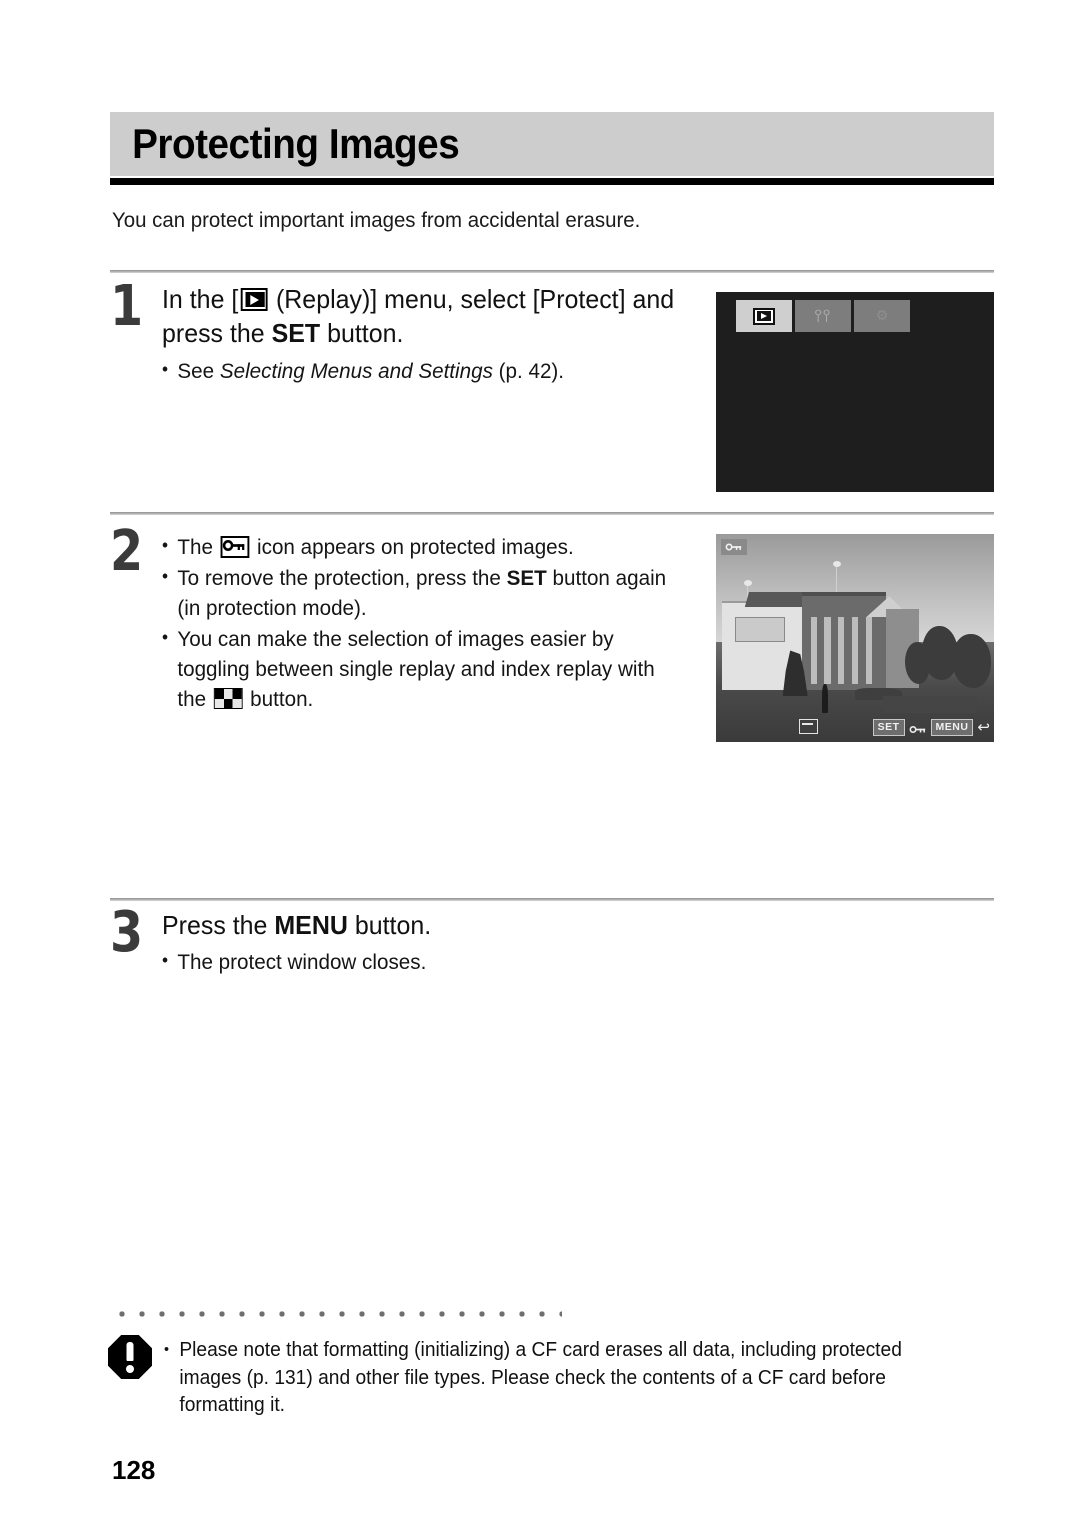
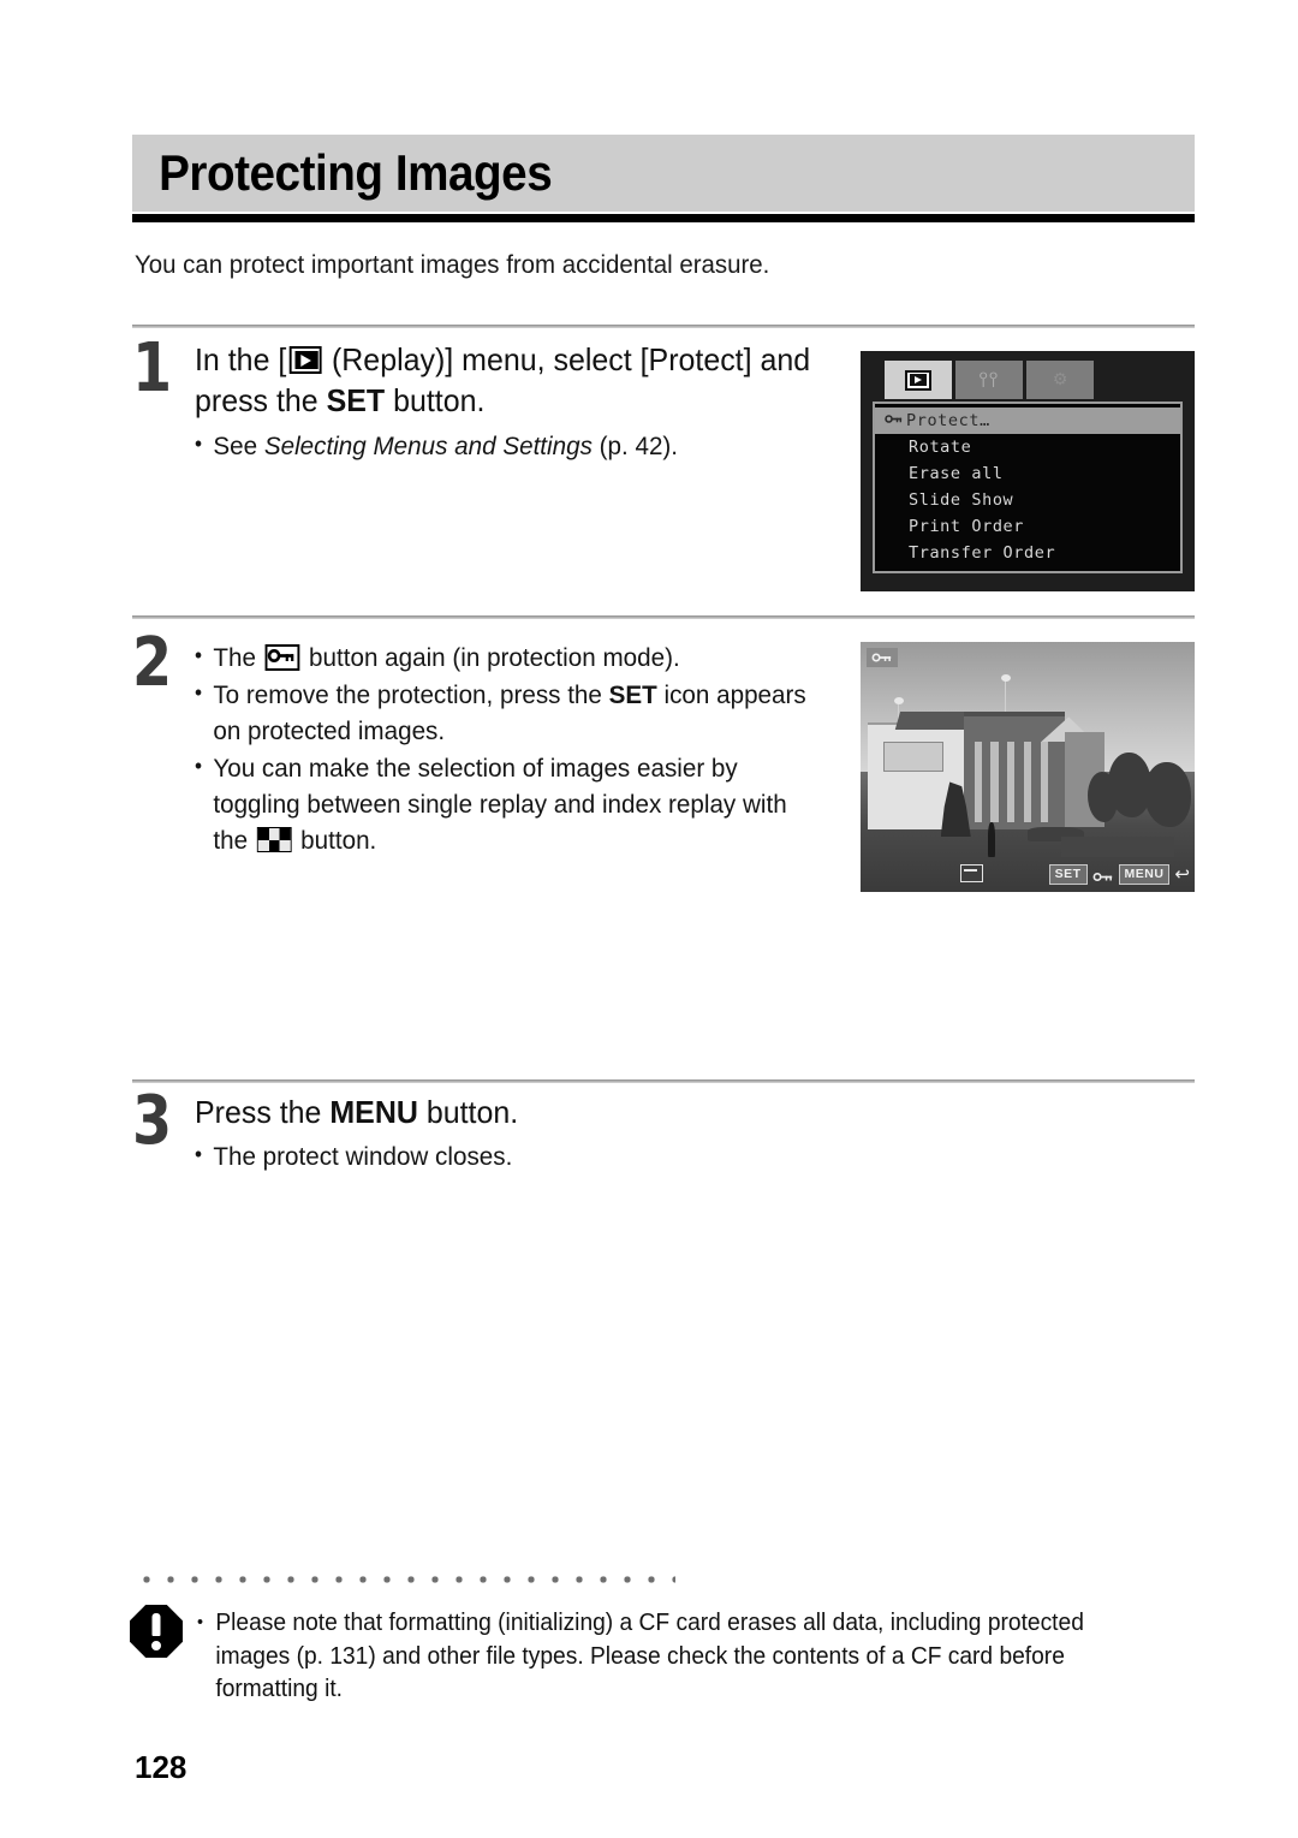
  Protecting Images
  You can protect important images from accidental erasure.
  1
  In the [ (Replay)] menu, select [Protect] and press the SET button.
  •
  See Selecting Menus and Settings (p. 42).
  2
  •
- The icon appears on protected images.
+ The button again (in protection mode).
  •
- To remove the protection, press the SET button again (in protection mode).
+ To remove the protection, press the SET icon appears on protected images.
  •
  You can make the selection of images easier by toggling between single replay and index replay with the button.
  3
  Press the MENU button.
  •
  The protect window closes.
  ⫯⫯
+ Protect…
+ Rotate
+ Erase all
+ Slide Show
+ Print Order
+ Transfer Order
  SET
  MENU
  ↩
  •
  Please note that formatting (initializing) a CF card erases all data, including protected images (p. 131) and other file types. Please check the contents of a CF card before formatting it.
  128
